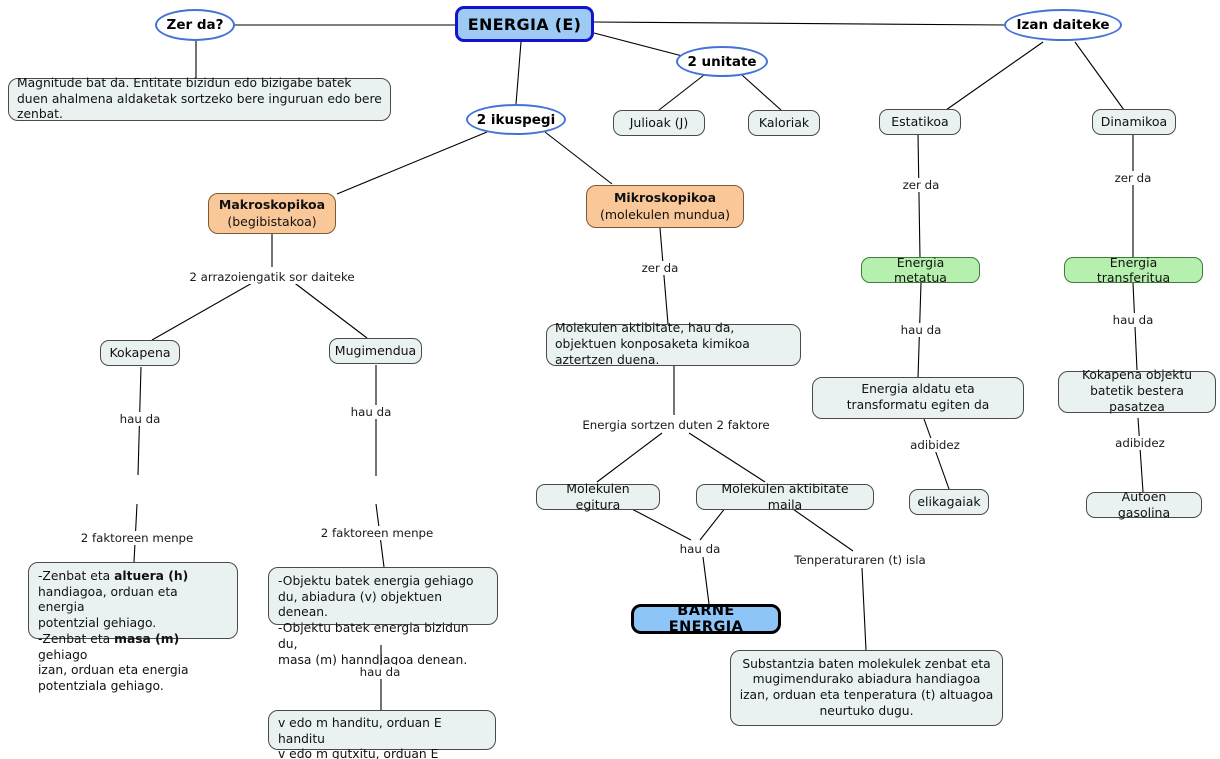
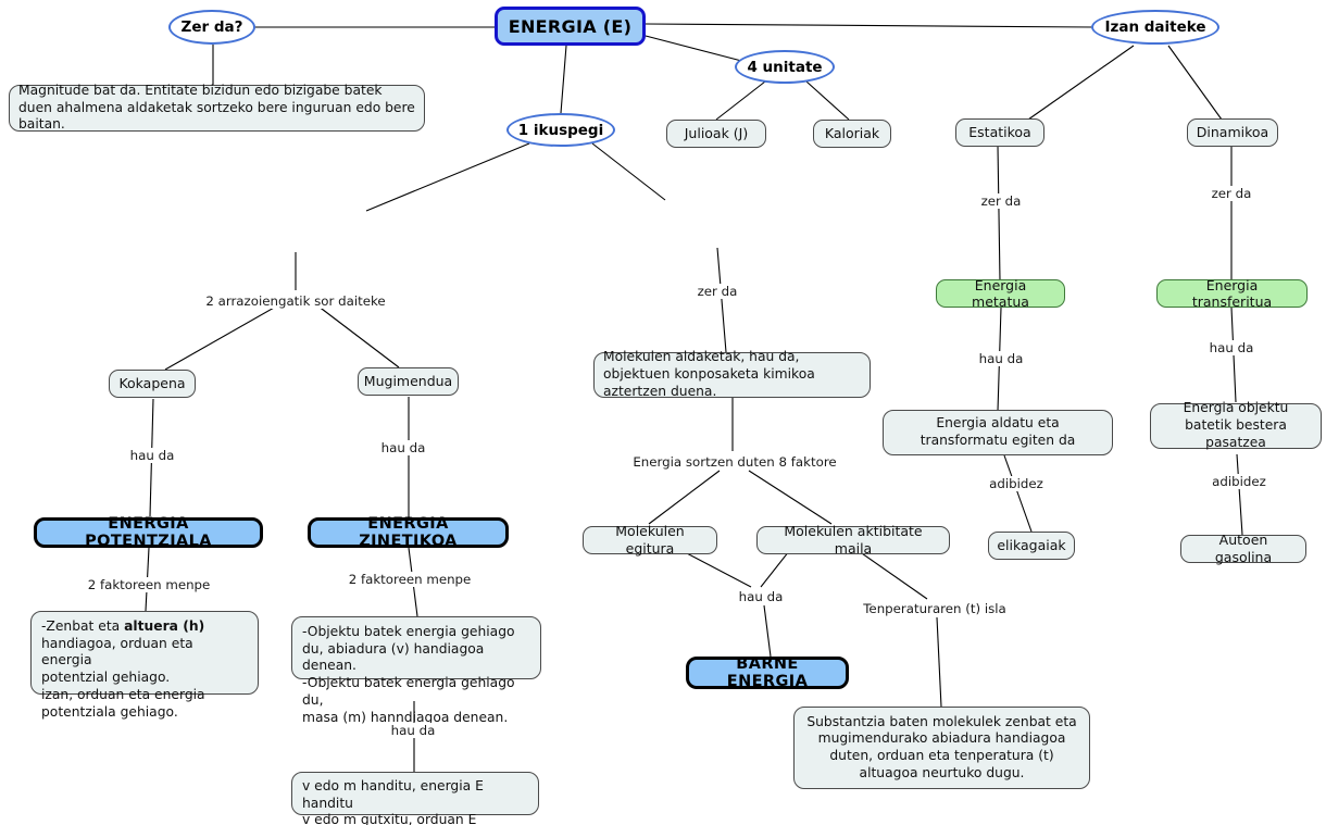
  ENERGIA (E)
  Zer da?
- Magnitude bat da. Entitate bizidun edo bizigabe batek duen ahalmena aldaketak sortzeko bere inguruan edo bere zenbat.
+ Magnitude bat da. Entitate bizidun edo bizigabe batek duen ahalmena aldaketak sortzeko bere inguruan edo bere baitan.
- 2 ikuspegi
+ 1 ikuspegi
- 2 unitate
+ 4 unitate
  Julioak (J)
  Kaloriak
  Izan daiteke
  Estatikoa
  Dinamikoa
  zer da
  zer da
  Energia metatua
  Energia transferitua
  hau da
  hau da
  Energia aldatu eta transformatu egiten da
- Kokapena objektu batetik bestera pasatzea
+ Energia objektu batetik bestera pasatzea
  adibidez
  adibidez
  elikagaiak
  Autoen gasolina
- Makroskopikoa
- (begibistakoa)
- Mikroskopikoa
- (molekulen mundua)
  2 arrazoiengatik sor daiteke
  zer da
  Kokapena
  Mugimendua
  hau da
  hau da
+ ENERGIA POTENTZIALA
+ ENERGIA ZINETIKOA
  2 faktoreen menpe
  2 faktoreen menpe
  -Zenbat eta altuera (h)
  handiagoa, orduan eta energia
  potentzial gehiago.
- -Zenbat eta masa (m) gehiago
  izan, orduan eta energia
  potentziala gehiago.
  -Objektu batek energia gehiago
- du, abiadura (v) objektuen denean.
+ du, abiadura (v) handiagoa denean.
- -Objektu batek energia bizidun du,
+ -Objektu batek energia gehiago du,
  masa (m) hanndiagoa denean.
  hau da
- v edo m handitu, orduan E handitu
+ v edo m handitu, energia E handitu
  v edo m gutxitu, orduan E
- Molekulen aktibitate, hau da, objektuen konposaketa kimikoa aztertzen duena.
+ Molekulen aldaketak, hau da, objektuen konposaketa kimikoa aztertzen duena.
- Energia sortzen duten 2 faktore
+ Energia sortzen duten 8 faktore
  Molekulen egitura
  Molekulen aktibitate maila
  hau da
  Tenperaturaren (t) isla
  BARNE ENERGIA
- Substantzia baten molekulek zenbat eta mugimendurako abiadura handiagoa izan, orduan eta tenperatura (t) altuagoa neurtuko dugu.
+ Substantzia baten molekulek zenbat eta mugimendurako abiadura handiagoa duten, orduan eta tenperatura (t) altuagoa neurtuko dugu.
